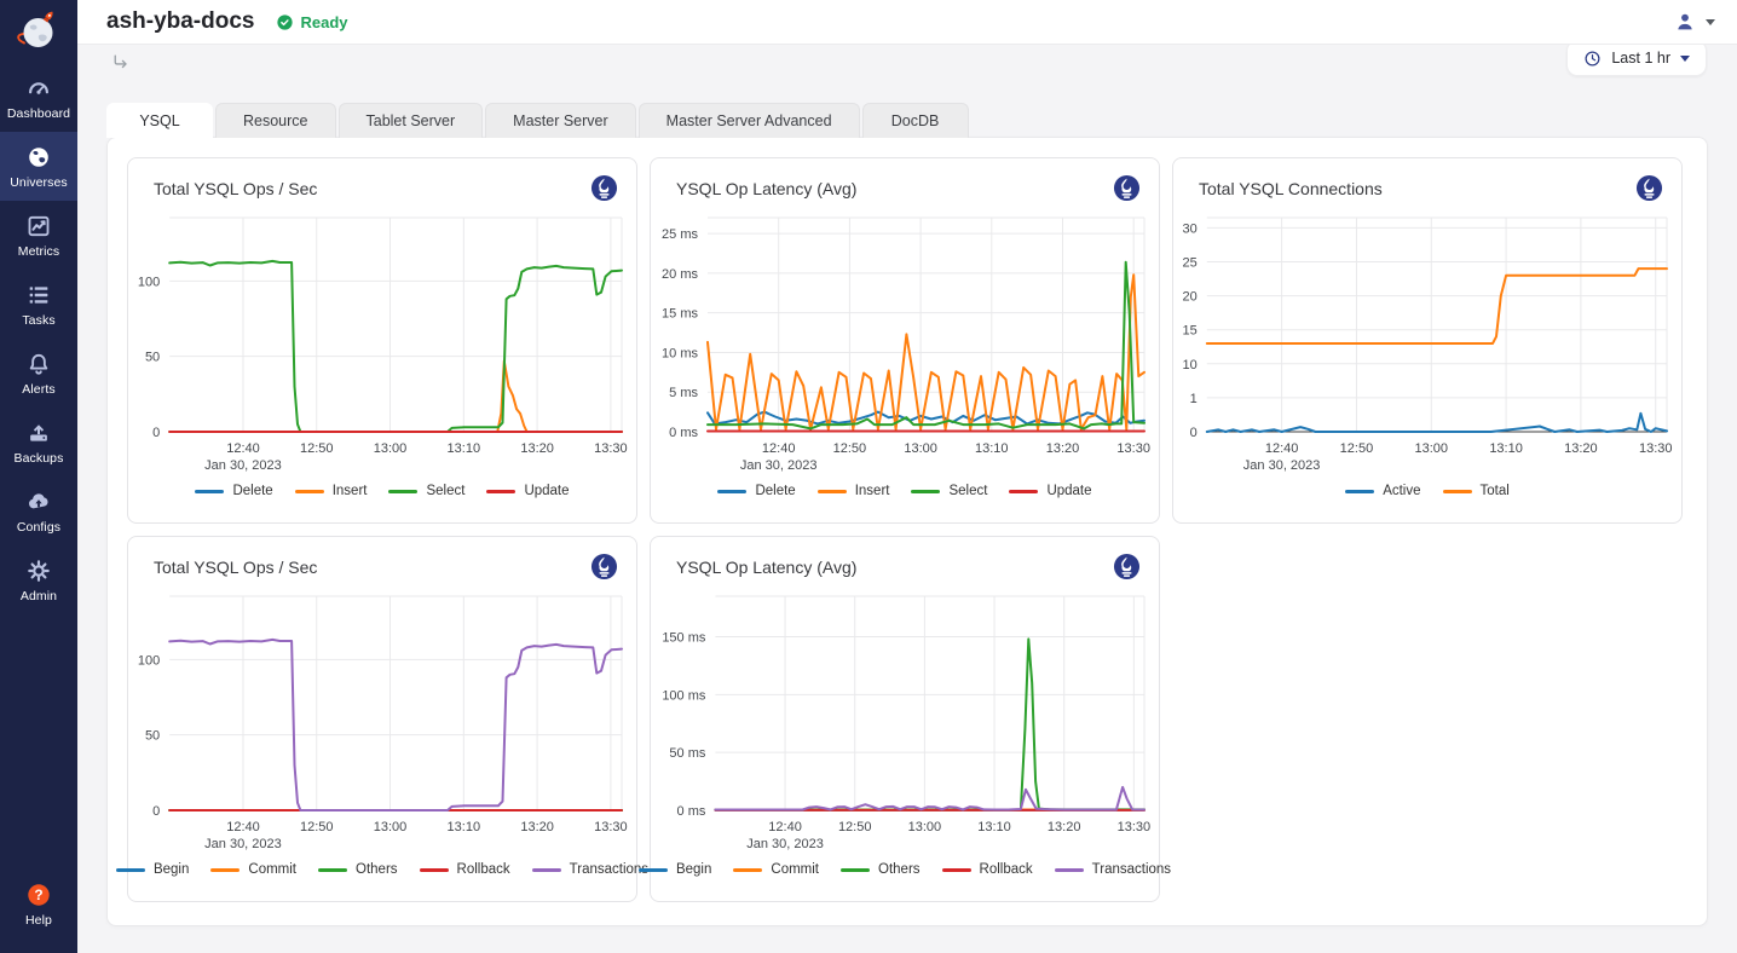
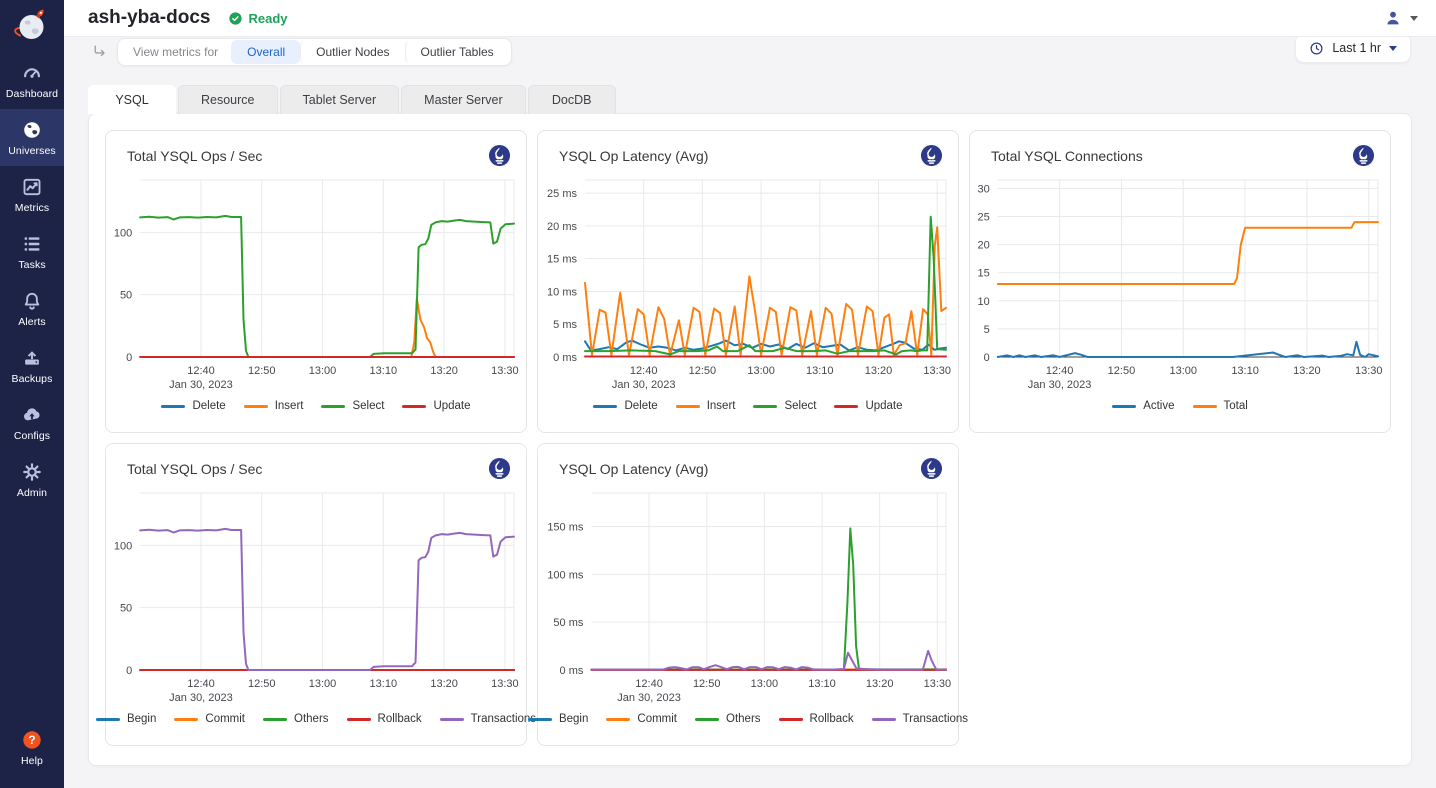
  Dashboard
  Universes
  Metrics
  Tasks
  Alerts
  Backups
  Configs
  Admin
  ?
  Help
  ash-yba-docs
  Ready
+ View metrics for
+ Overall
+ Outlier Nodes
+ Outlier Tables
  Last 1 hr
  YSQL
  Resource
  Tablet Server
  Master Server
- Master Server Advanced
  DocDB
  Total YSQL Ops / Sec
  0
  50
  100
  12:40
  Jan 30, 2023
  12:50
  13:00
  13:10
  13:20
  13:30
  Delete
  Insert
  Select
  Update
  YSQL Op Latency (Avg)
  0 ms
  5 ms
  10 ms
  15 ms
  20 ms
  25 ms
  12:40
  Jan 30, 2023
  12:50
  13:00
  13:10
  13:20
  13:30
  Delete
  Insert
  Select
  Update
  Total YSQL Connections
  0
- 1
+ 5
  10
  15
  20
  25
  30
  12:40
  Jan 30, 2023
  12:50
  13:00
  13:10
  13:20
  13:30
  Active
  Total
  Total YSQL Ops / Sec
  0
  50
  100
  12:40
  Jan 30, 2023
  12:50
  13:00
  13:10
  13:20
  13:30
  Begin
  Commit
  Others
  Rollback
  Transactio
  YSQL Op Latency (Avg)
  0 ms
  50 ms
  100 ms
  150 ms
  12:40
  Jan 30, 2023
  12:50
  13:00
  13:10
  13:20
  13:30
  Begin
  Commit
  Others
  Rollback
  Transactions
